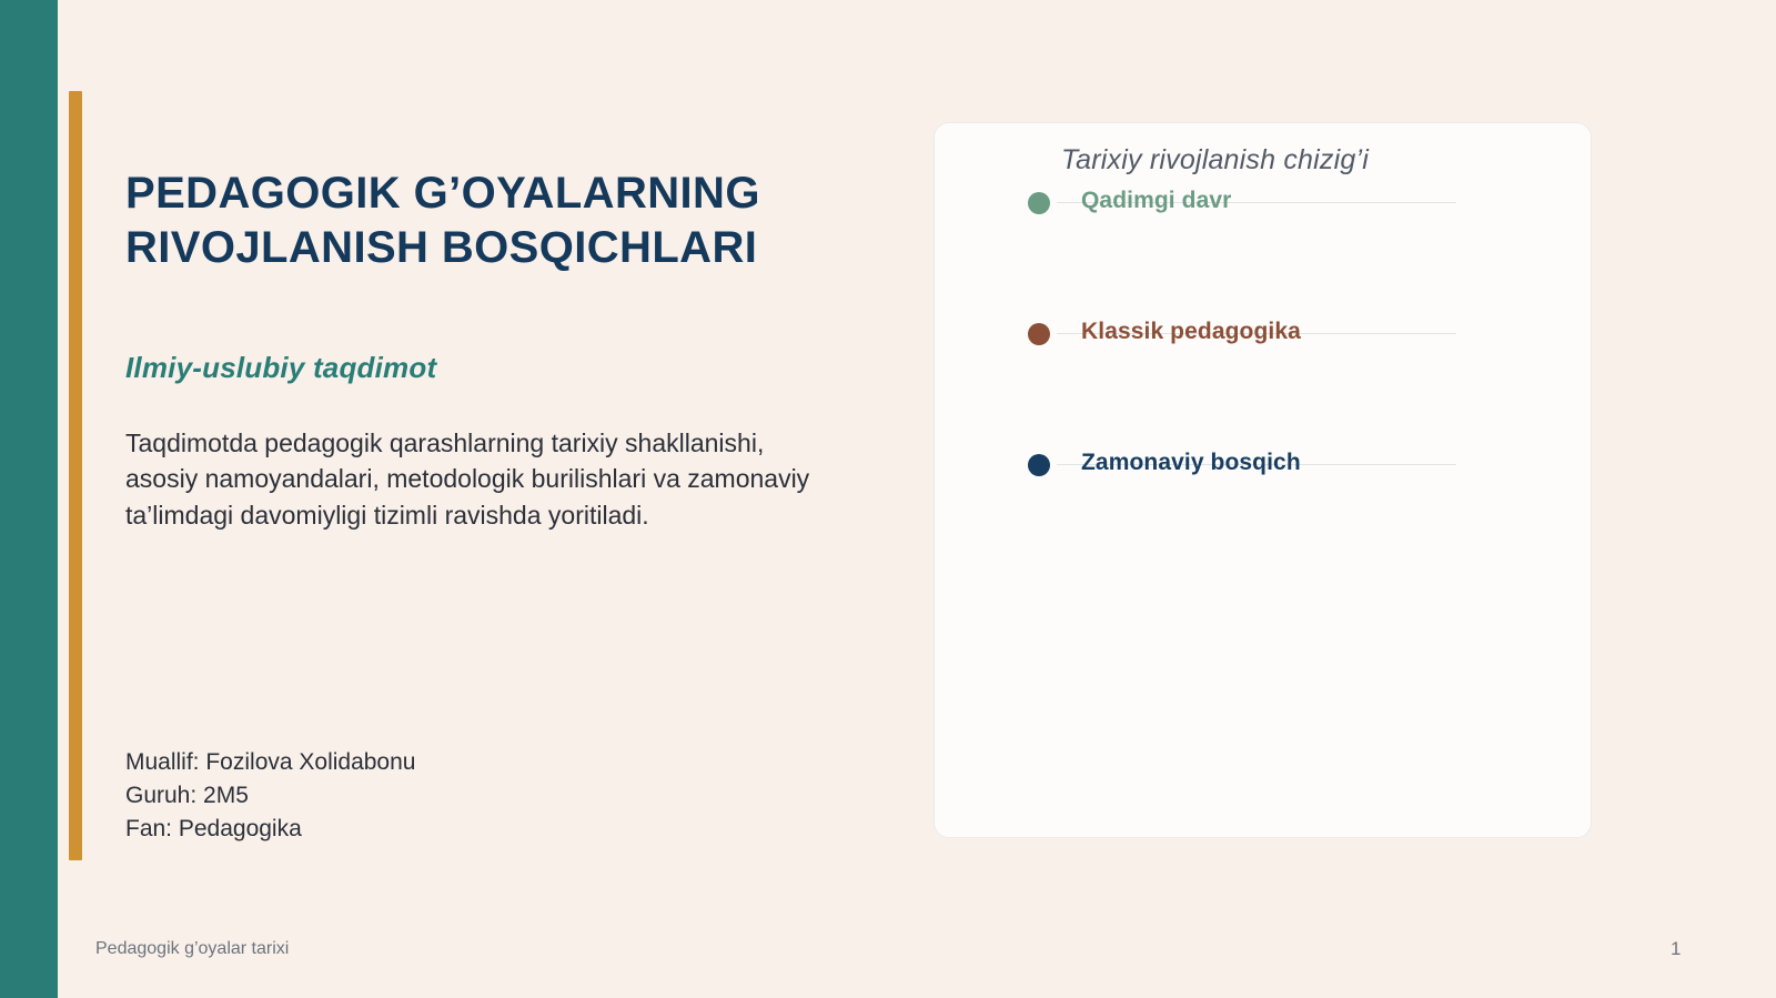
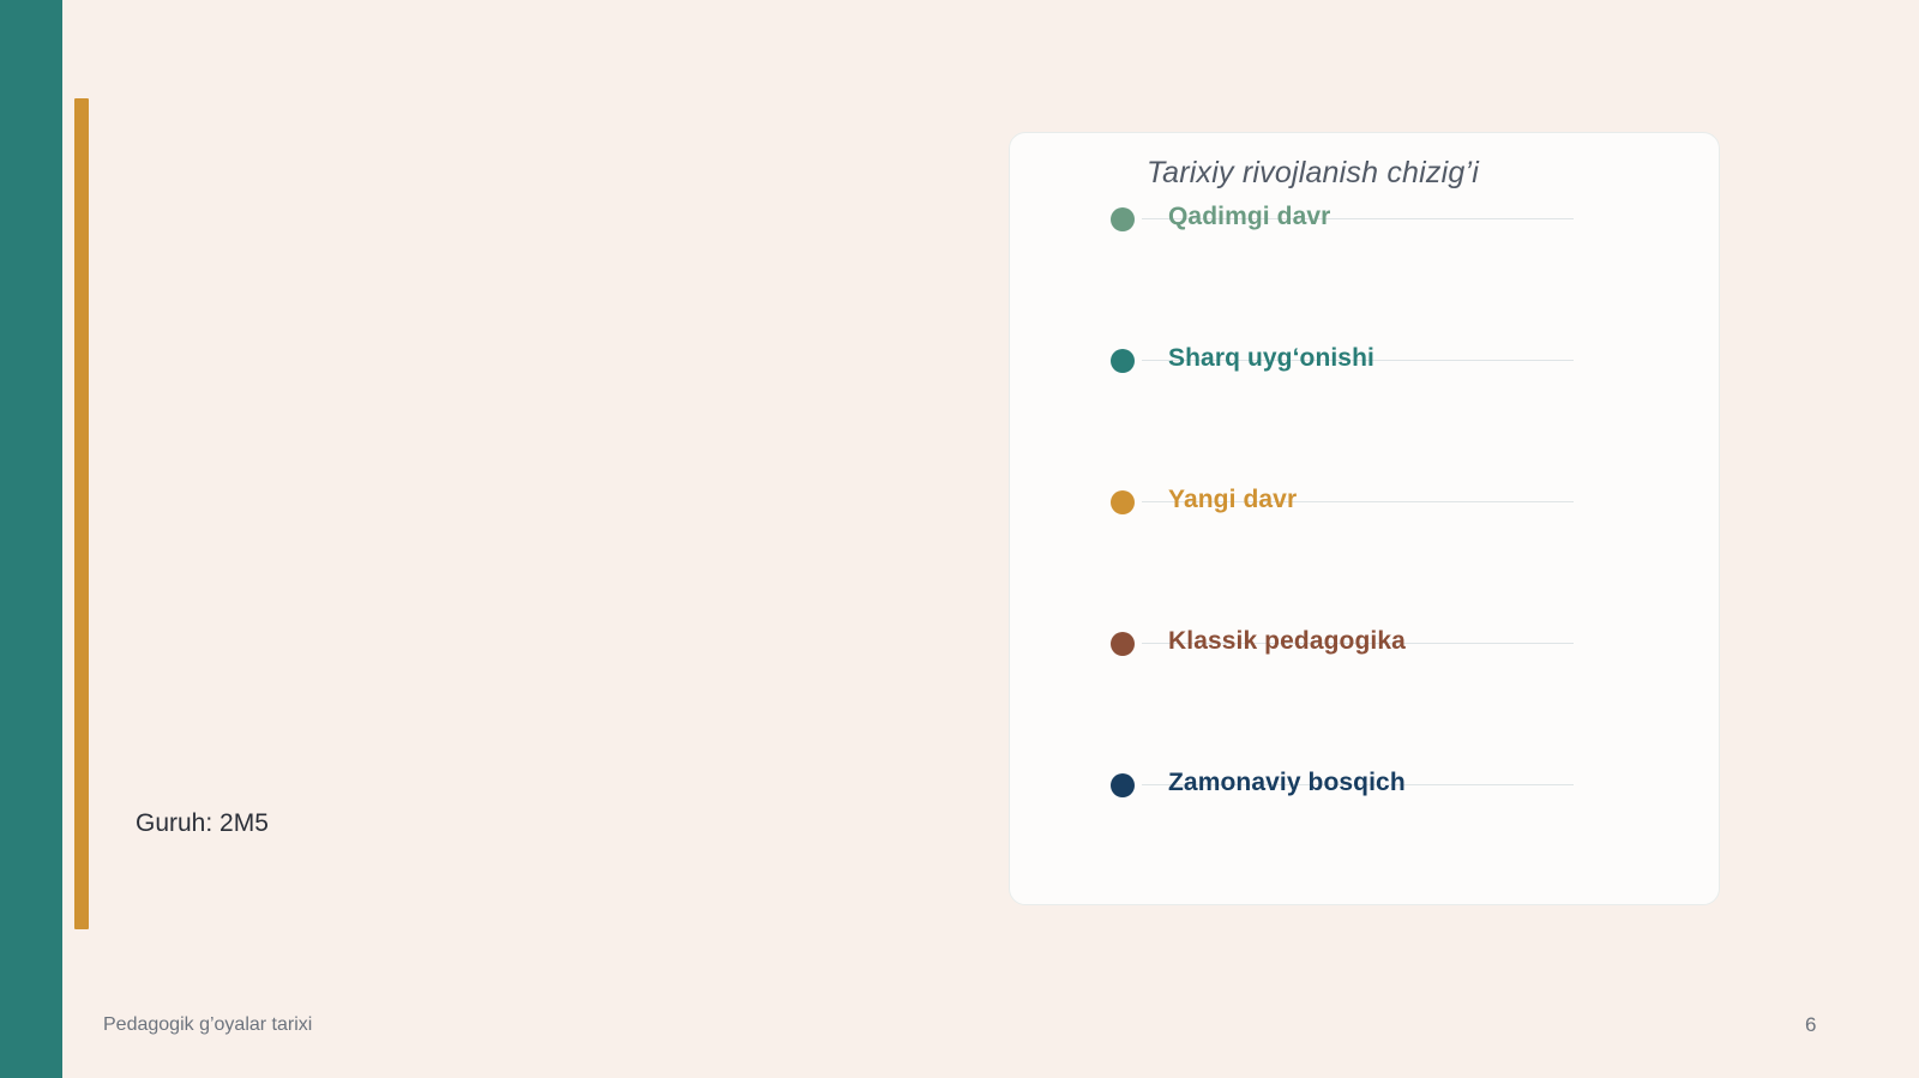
- PEDAGOGIK G’OYALARNING RIVOJLANISH BOSQICHLARI
- Ilmiy-uslubiy taqdimot
- Taqdimotda pedagogik qarashlarning tarixiy shakllanishi, asosiy namoyandalari, metodologik burilishlari va zamonaviy ta’limdagi davomiyligi tizimli ravishda yoritiladi.
- Muallif: Fozilova Xolidabonu
  Guruh: 2M5
- Fan: Pedagogika
  Tarixiy rivojlanish chizig’i
  Qadimgi davr
+ Sharq uyg‘onishi
+ Yangi davr
  Klassik pedagogika
  Zamonaviy bosqich
  Pedagogik g’oyalar tarixi
- 1
+ 6
